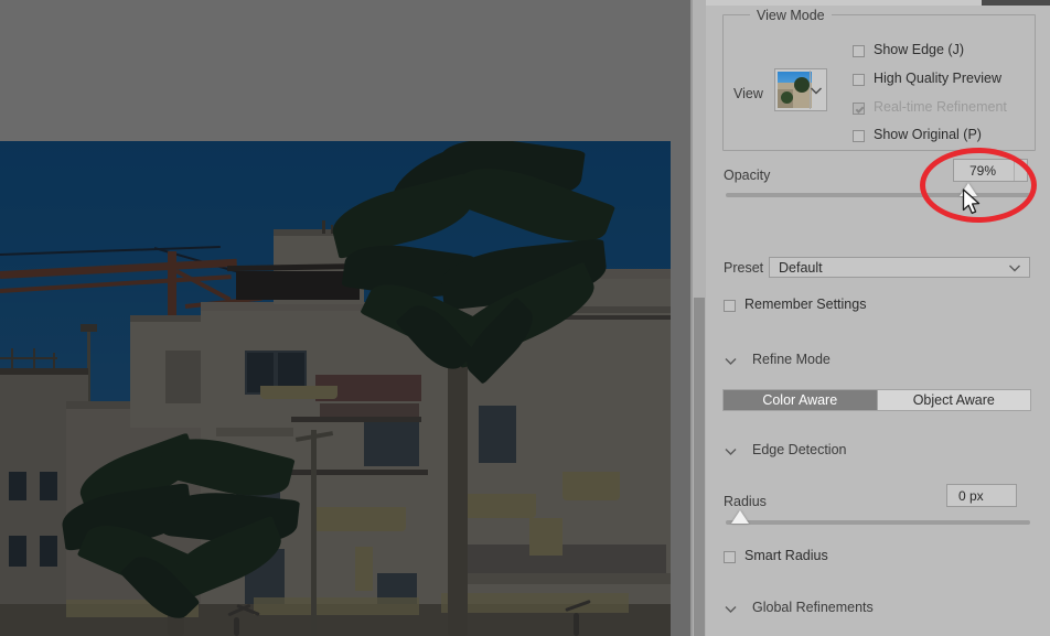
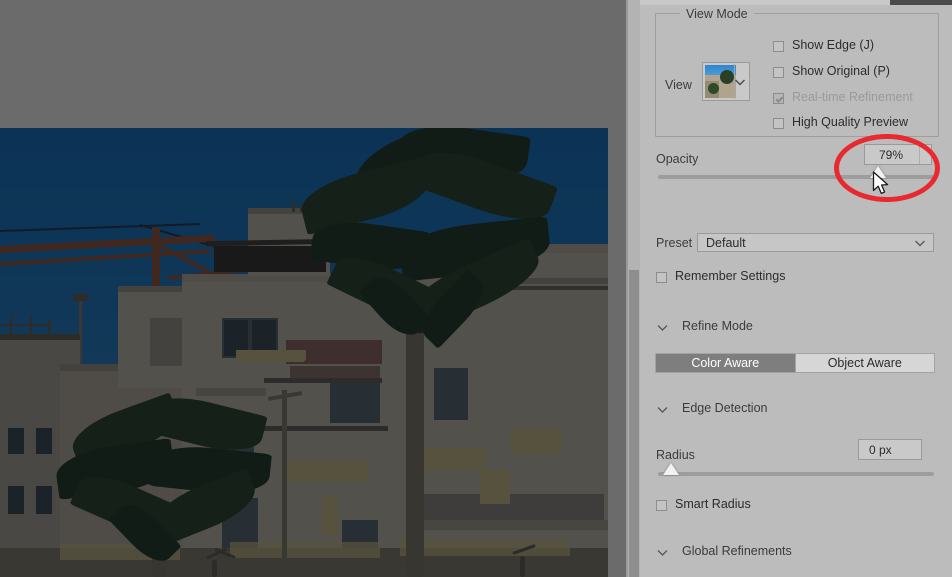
  View Mode
  View
  Show Edge (J)
- High Quality Preview
+ Show Original (P)
  Real-time Refinement
- Show Original (P)
+ High Quality Preview
  Opacity
  Preset
  Default
  Remember Settings
  Refine Mode
  Color Aware
  Object Aware
  Edge Detection
  Radius
  Smart Radius
  Global Refinements
  79%
  0 px
